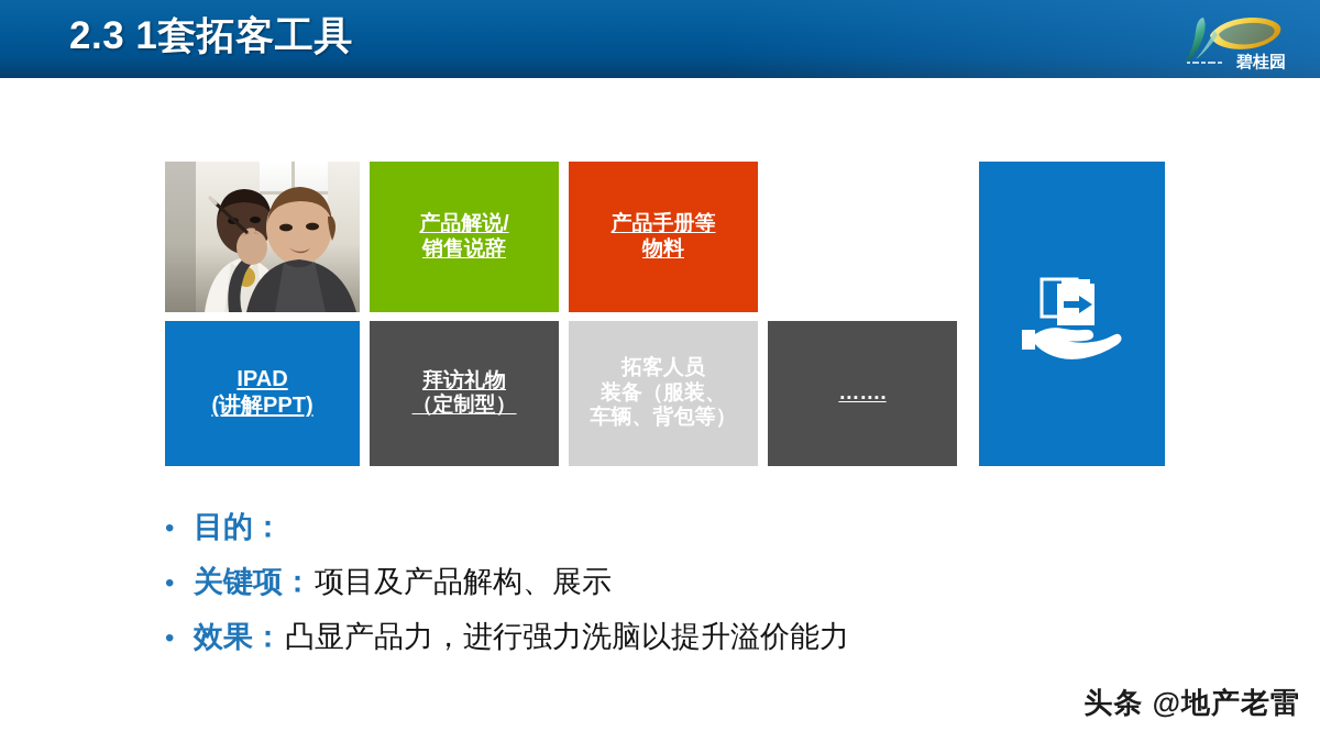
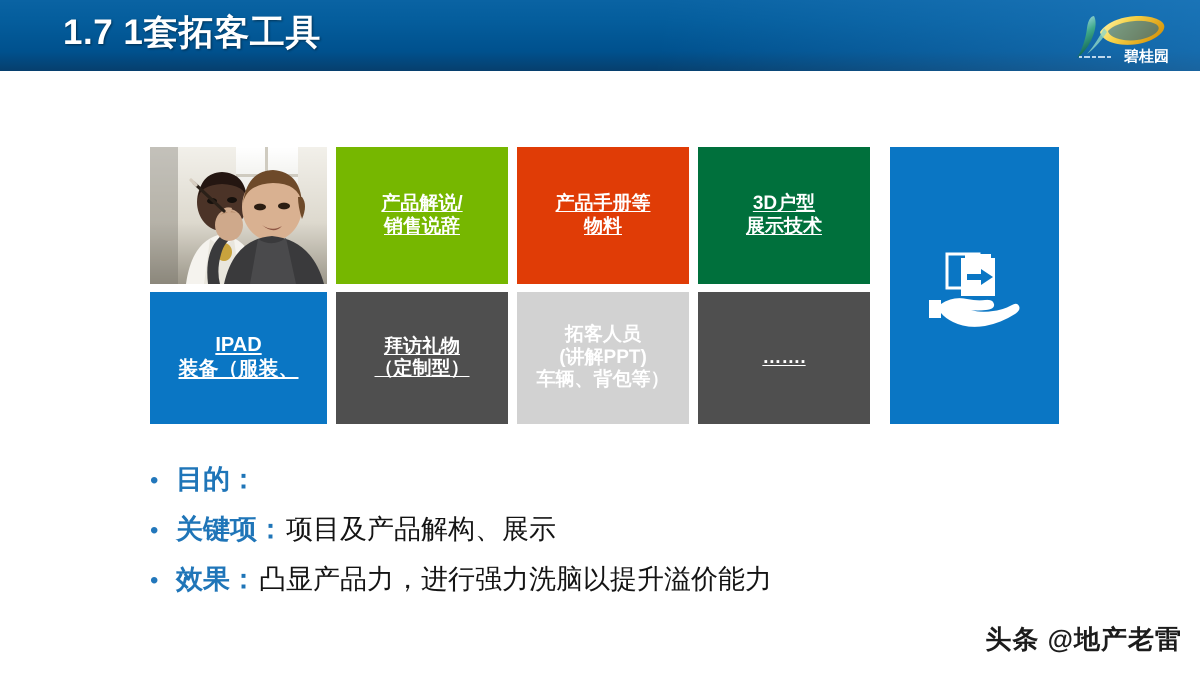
- 2.3 1套拓客工具
+ 1.7 1套拓客工具
  碧桂园
  产品解说/
  销售说辞
  产品手册等
  物料
+ 3D户型
+ 展示技术
  IPAD
- (讲解PPT)
+ 装备（服装、
  拜访礼物
  （定制型）
  拓客人员
- 装备（服装、
+ (讲解PPT)
  车辆、背包等）
  …….
  •
  目的：
  •
  关键项：
  项目及产品解构、展示
  •
  效果：
  凸显产品力，进行强力洗脑以提升溢价能力
  头条 @地产老雷
